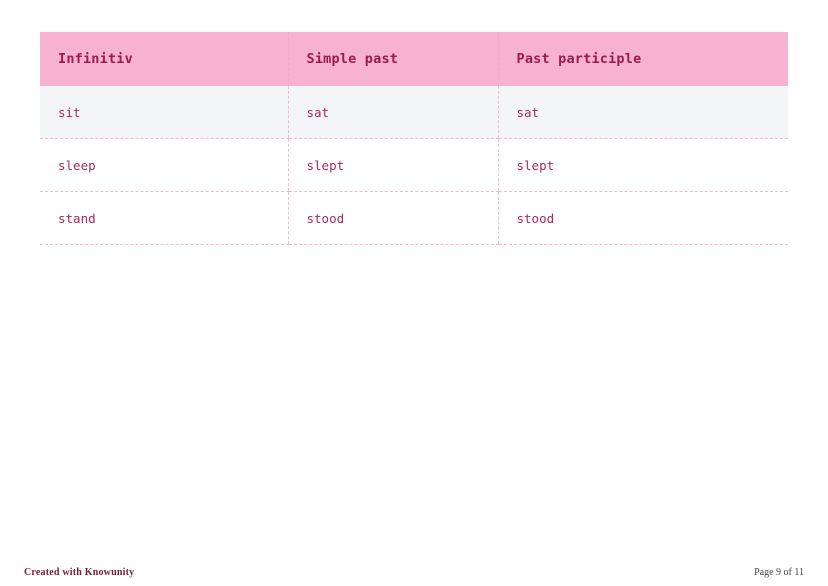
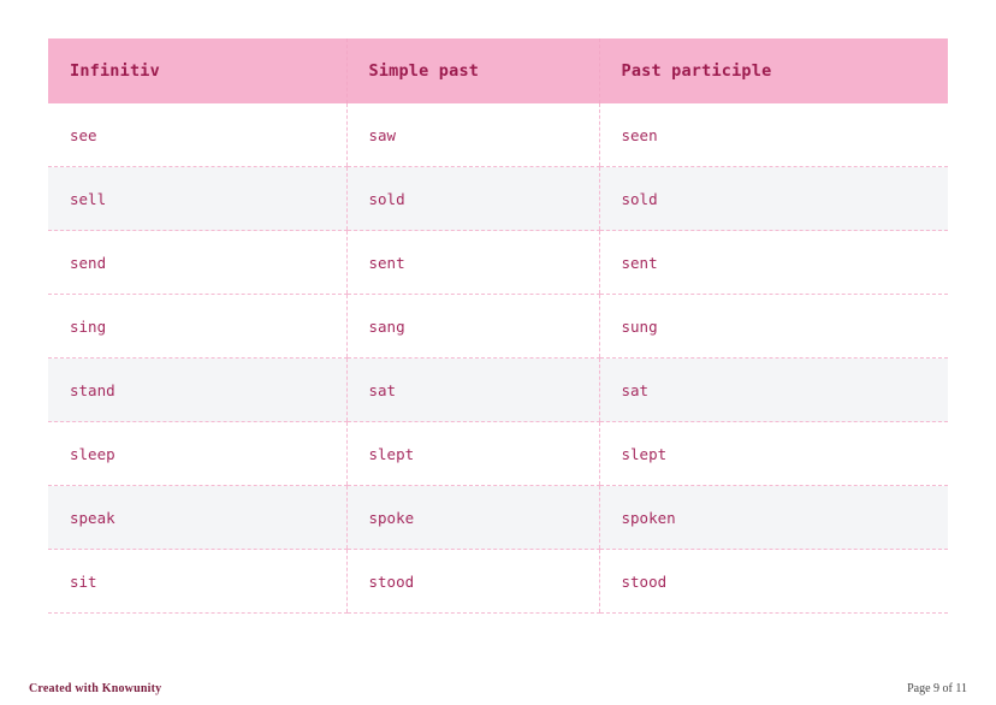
  Infinitiv	Simple past	Past participle
+ see	saw	seen
+ sell	sold	sold
+ send	sent	sent
+ sing	sang	sung
- sit	sat	sat
+ stand	sat	sat
  sleep	slept	slept
+ speak	spoke	spoken
- stand	stood	stood
+ sit	stood	stood
  Created with Knowunity
  Page 9 of 11
